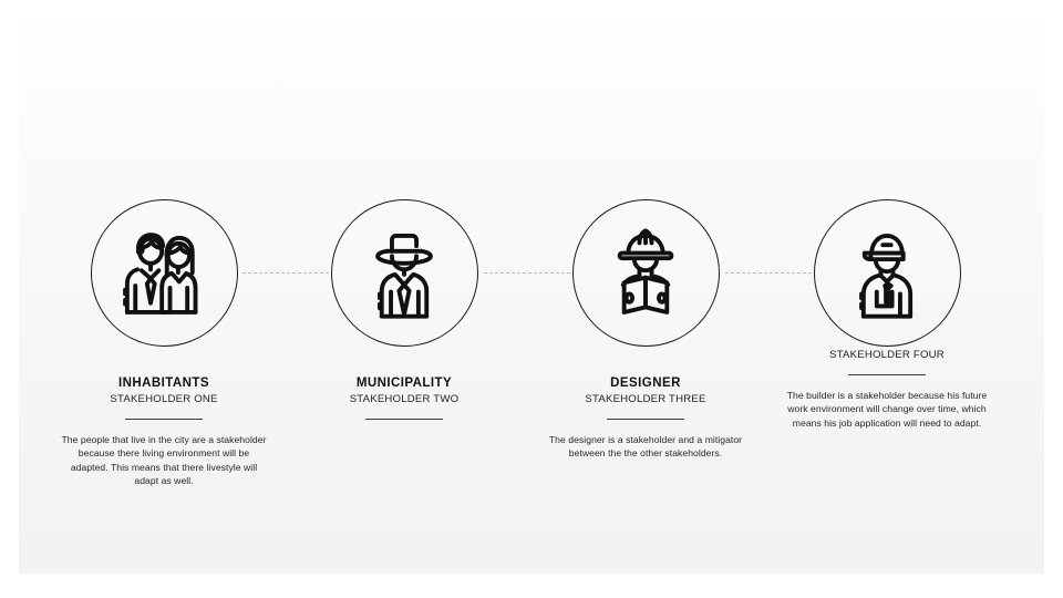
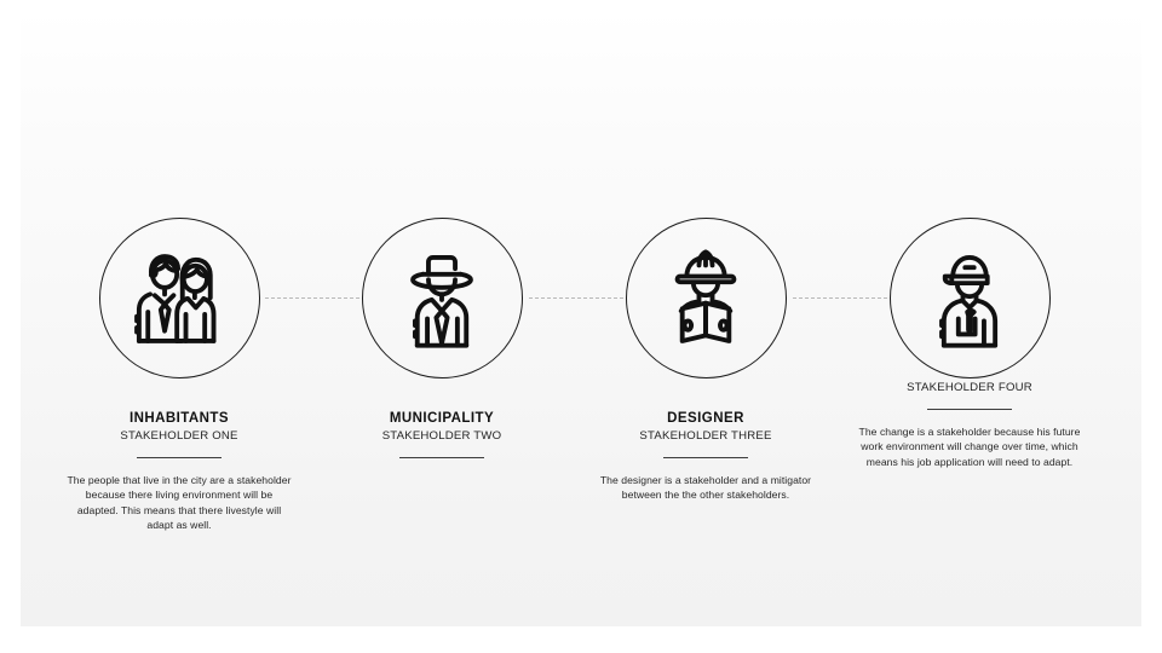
  INHABITANTS
  STAKEHOLDER ONE
  The people that live in the city are a stakeholder because there living environment will be adapted. This means that there livestyle will adapt as well.
  MUNICIPALITY
  STAKEHOLDER TWO
  DESIGNER
  STAKEHOLDER THREE
  The designer is a stakeholder and a mitigator between the the other stakeholders.
  STAKEHOLDER FOUR
- The builder is a stakeholder because his future work environment will change over time, which means his job application will need to adapt.
+ The change is a stakeholder because his future work environment will change over time, which means his job application will need to adapt.
